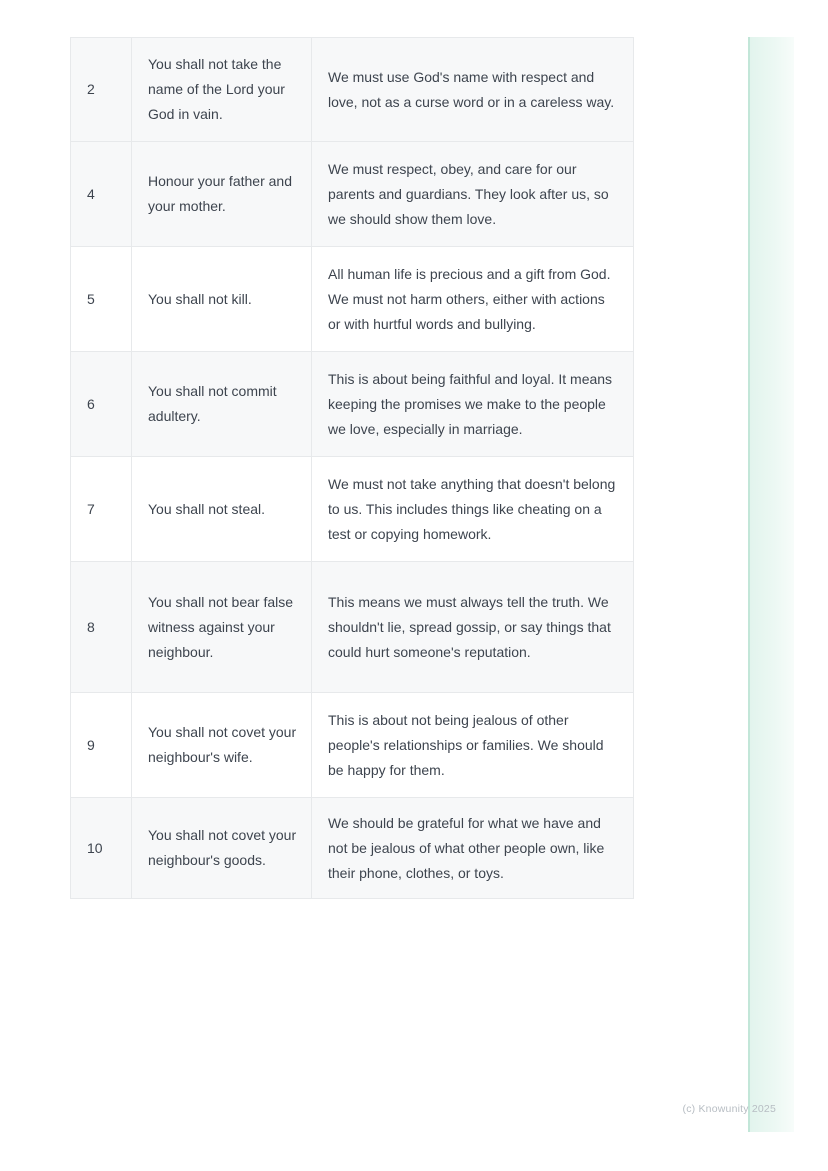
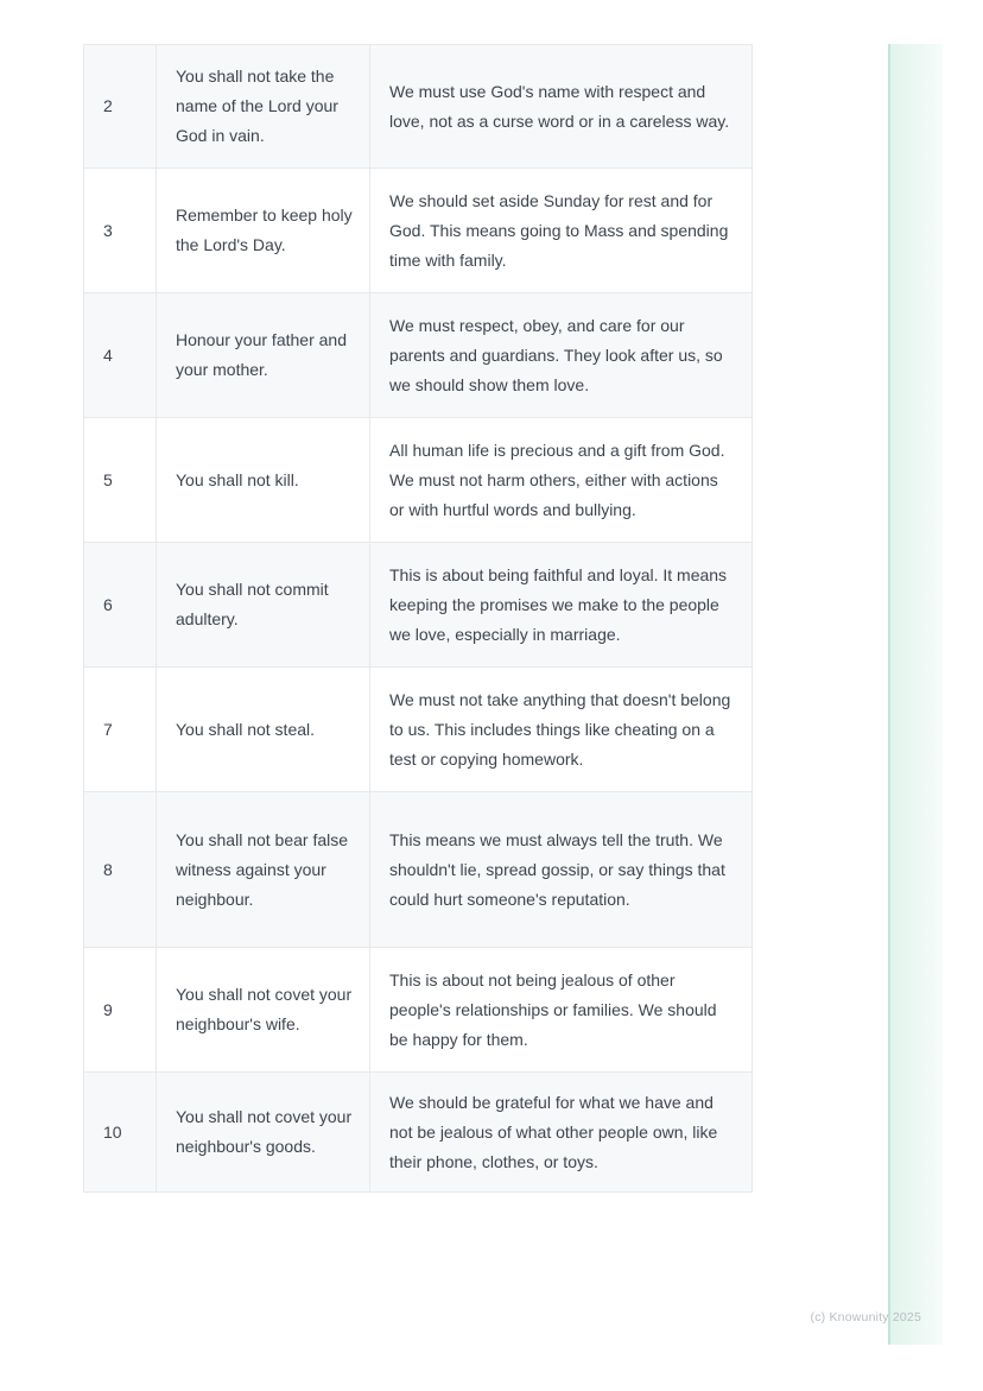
  (c) Knowunity 2025
  2	You shall not take the name of the Lord your God in vain.	We must use God's name with respect and love, not as a curse word or in a careless way.
+ 3	Remember to keep holy the Lord's Day.	We should set aside Sunday for rest and for God. This means going to Mass and spending time with family.
  4	Honour your father and your mother.	We must respect, obey, and care for our parents and guardians. They look after us, so we should show them love.
  5	You shall not kill.	All human life is precious and a gift from God. We must not harm others, either with actions or with hurtful words and bullying.
  6	You shall not commit adultery.	This is about being faithful and loyal. It means keeping the promises we make to the people we love, especially in marriage.
  7	You shall not steal.	We must not take anything that doesn't belong to us. This includes things like cheating on a test or copying homework.
  8	You shall not bear false witness against your neighbour.	This means we must always tell the truth. We shouldn't lie, spread gossip, or say things that could hurt someone's reputation.
  9	You shall not covet your neighbour's wife.	This is about not being jealous of other people's relationships or families. We should be happy for them.
  10	You shall not covet your neighbour's goods.	We should be grateful for what we have and not be jealous of what other people own, like their phone, clothes, or toys.
